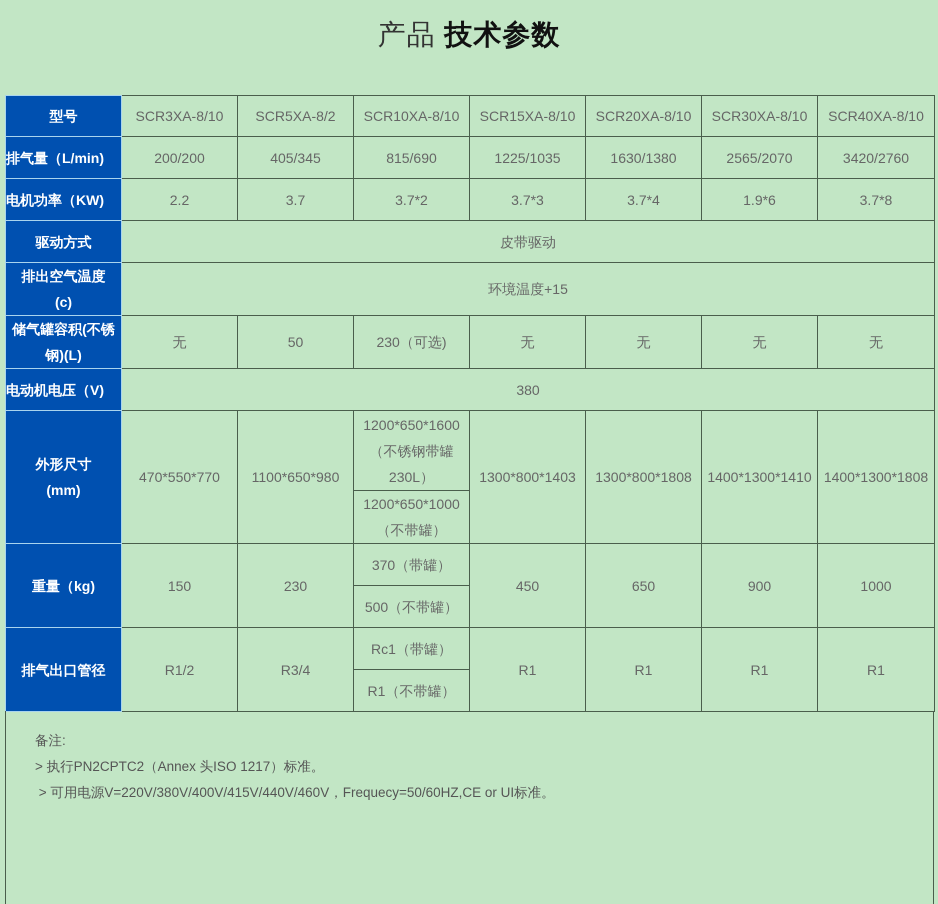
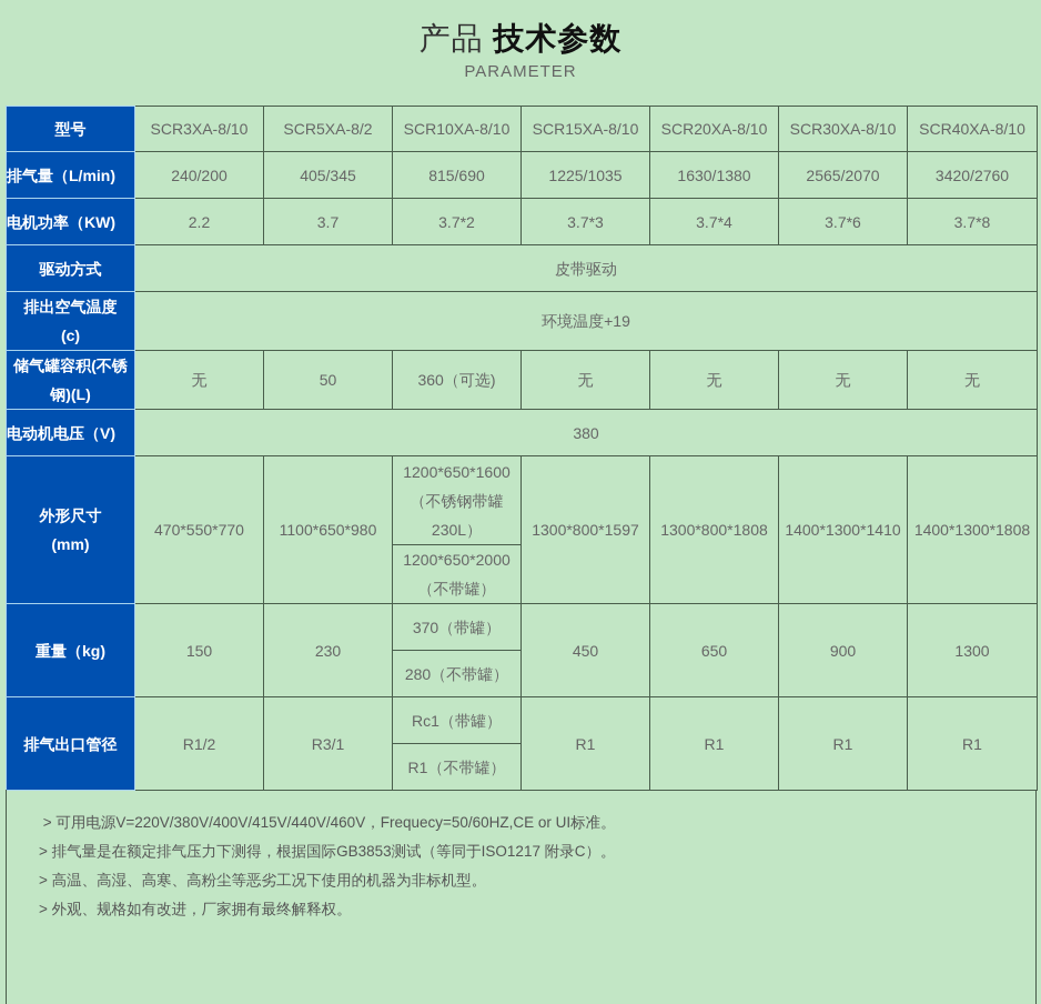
  产品 技术参数
+ PARAMETER
  型号	SCR3XA-8/10	SCR5XA-8/2	SCR10XA-8/10	SCR15XA-8/10	SCR20XA-8/10	SCR30XA-8/10	SCR40XA-8/10
- 排气量（L/min)	200/200	405/345	815/690	1225/1035	1630/1380	2565/2070	3420/2760
+ 排气量（L/min)	240/200	405/345	815/690	1225/1035	1630/1380	2565/2070	3420/2760
- 电机功率（KW)	2.2	3.7	3.7*2	3.7*3	3.7*4	1.9*6	3.7*8
+ 电机功率（KW)	2.2	3.7	3.7*2	3.7*3	3.7*4	3.7*6	3.7*8
  驱动方式	皮带驱动
- 排出空气温度 (c)	环境温度+15
+ 排出空气温度 (c)	环境温度+19
- 储气罐容积(不锈 钢)(L)	无	50	230（可选)	无	无	无	无
+ 储气罐容积(不锈 钢)(L)	无	50	360（可选)	无	无	无	无
  电动机电压（V)	380
- 外形尺寸 (mm)	470*550*770	1100*650*980	1200*650*1600（不锈钢带罐230L）	1300*800*1403	1300*800*1808	1400*1300*1410	1400*1300*1808
+ 外形尺寸 (mm)	470*550*770	1100*650*980	1200*650*1600（不锈钢带罐230L）	1300*800*1597	1300*800*1808	1400*1300*1410	1400*1300*1808
- 1200*650*1000（不带罐）
+ 1200*650*2000（不带罐）
- 重量（kg)	150	230	370（带罐）	450	650	900	1000
+ 重量（kg)	150	230	370（带罐）	450	650	900	1300
- 500（不带罐）
+ 280（不带罐）
- 排气出口管径	R1/2	R3/4	Rc1（带罐）	R1	R1	R1	R1
+ 排气出口管径	R1/2	R3/1	Rc1（带罐）	R1	R1	R1	R1
  R1（不带罐）
- 备注:
- > 执行PN2CPTC2（Annex 头ISO 1217）标准。
  > 可用电源V=220V/380V/400V/415V/440V/460V，Frequecy=50/60HZ,CE or UI标准。
+ > 排气量是在额定排气压力下测得，根据国际GB3853测试（等同于ISO1217 附录C）。
+ > 高温、高湿、高寒、高粉尘等恶劣工况下使用的机器为非标机型。
+ > 外观、规格如有改进，厂家拥有最终解释权。
